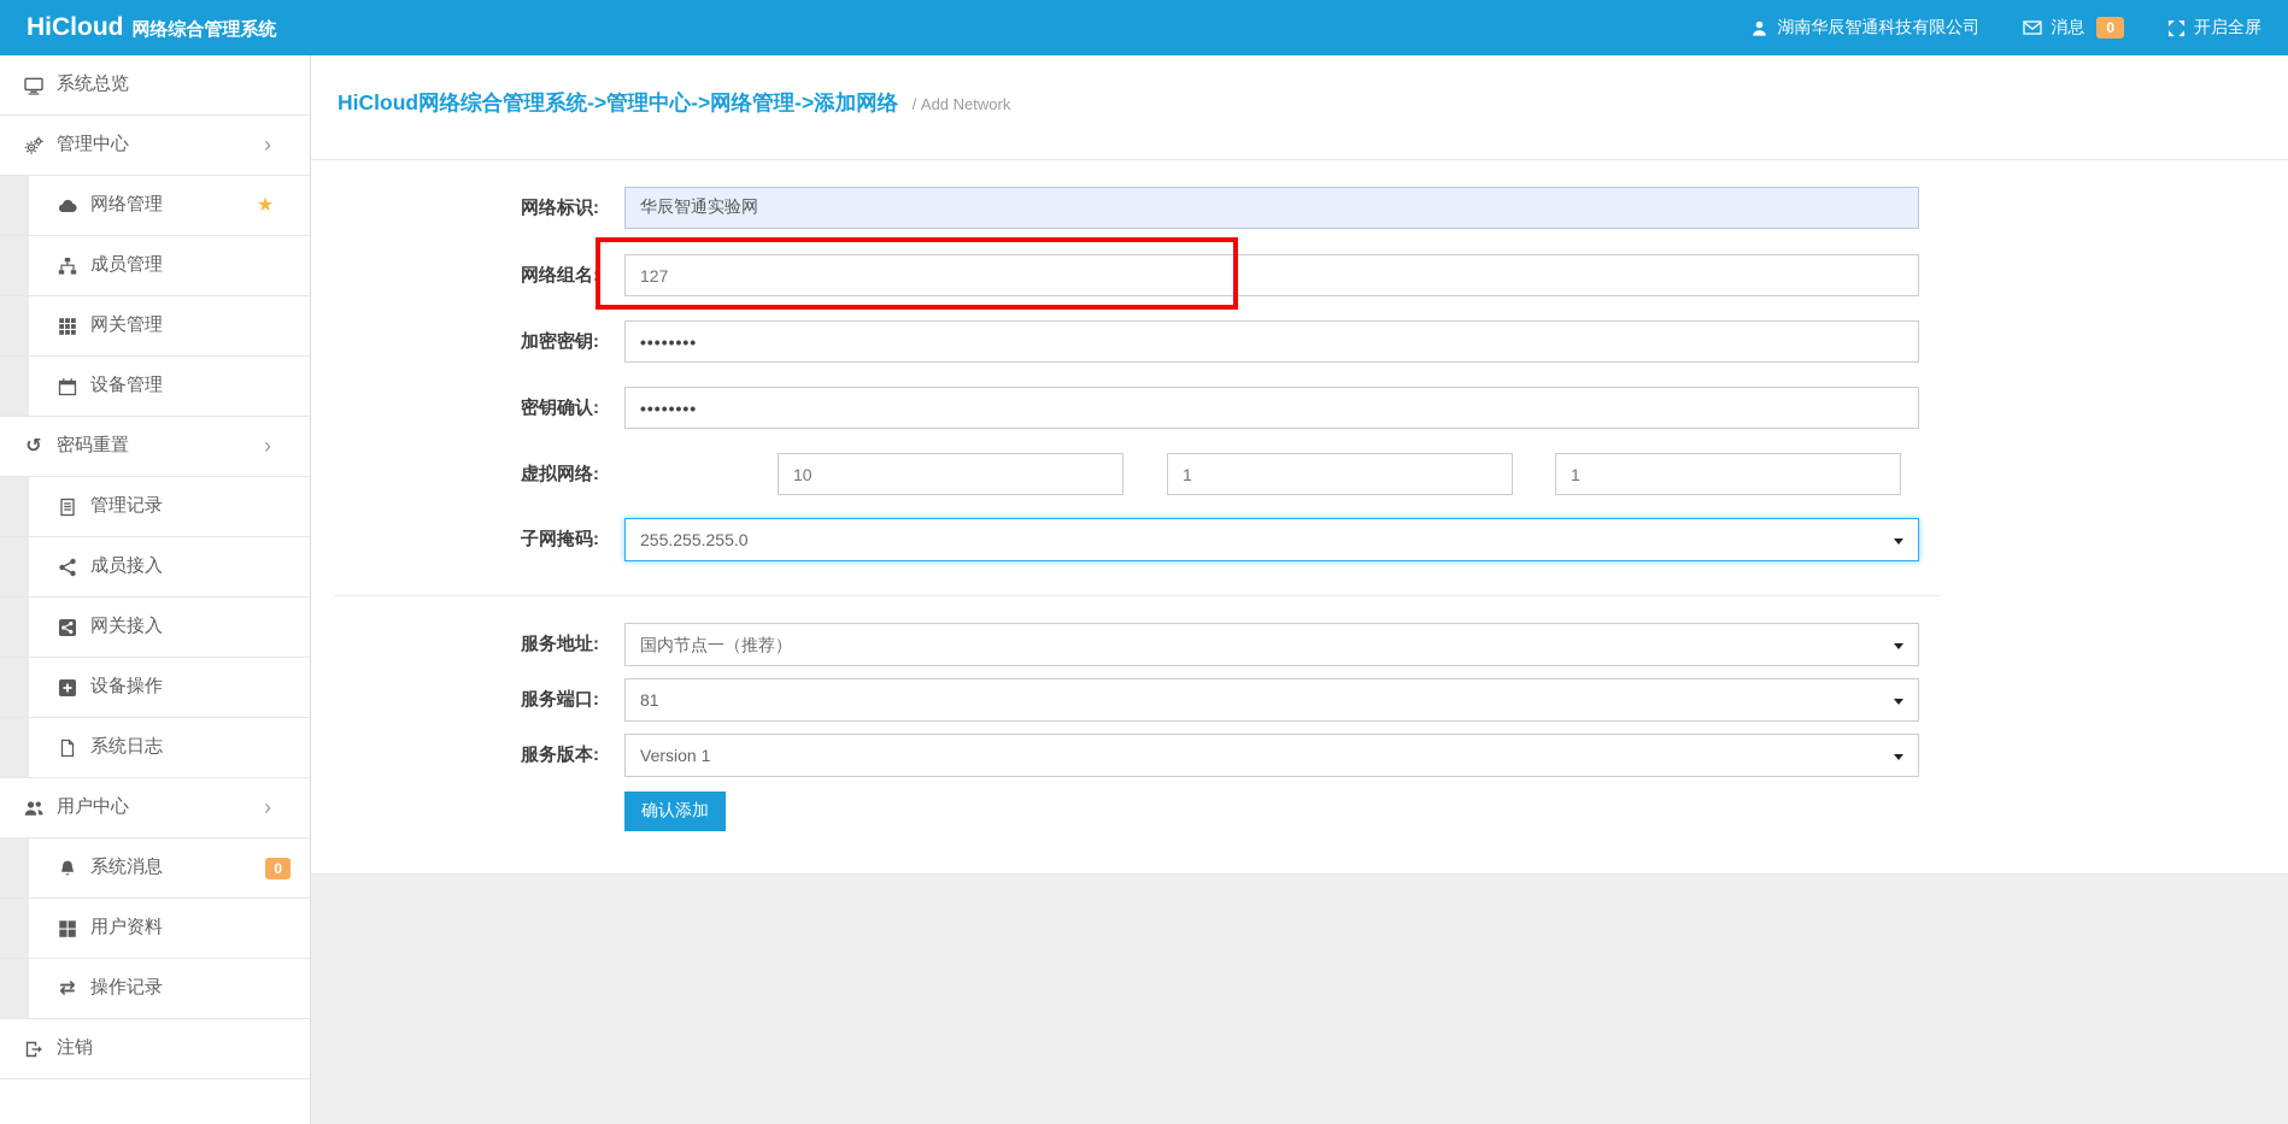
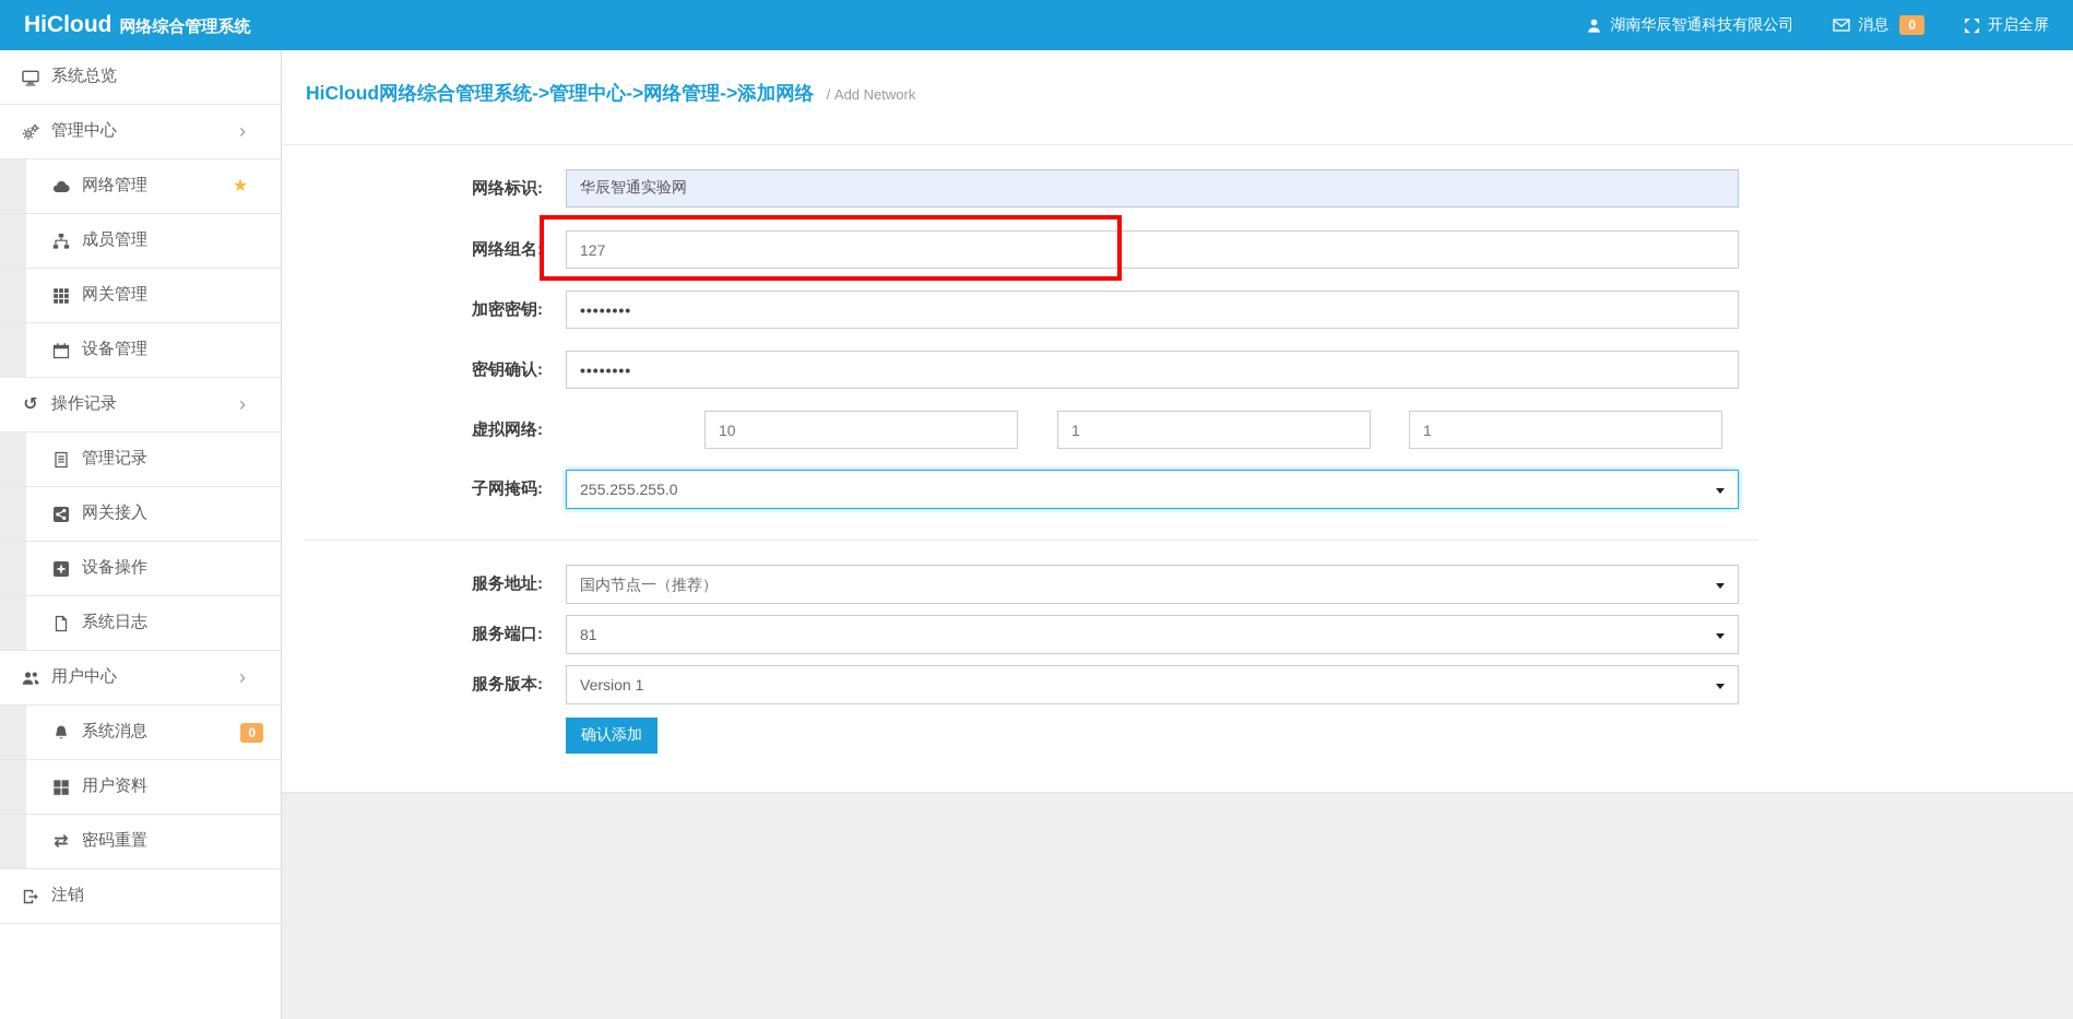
  HiCloud
  网络综合管理系统
  湖南华辰智通科技有限公司
  消息
  0
  开启全屏
  系统总览
  管理中心
  ›
  网络管理
  ★
  成员管理
  网关管理
  设备管理
  ↺
- 密码重置
+ 操作记录
  ›
  管理记录
- 成员接入
  网关接入
  设备操作
  系统日志
  用户中心
  ›
  系统消息
  0
  用户资料
  ⇄
- 操作记录
+ 密码重置
  注销
  HiCloud网络综合管理系统->管理中心->网络管理->添加网络 / Add Network
  网络标识:
  华辰智通实验网
  网络组名:
  127
  加密密钥:
  ••••••••
  密钥确认:
  ••••••••
  虚拟网络:
  10
  1
  1
  子网掩码:
  255.255.255.0
  服务地址:
  国内节点一（推荐）
  服务端口:
  81
  服务版本:
  Version 1
  确认添加
